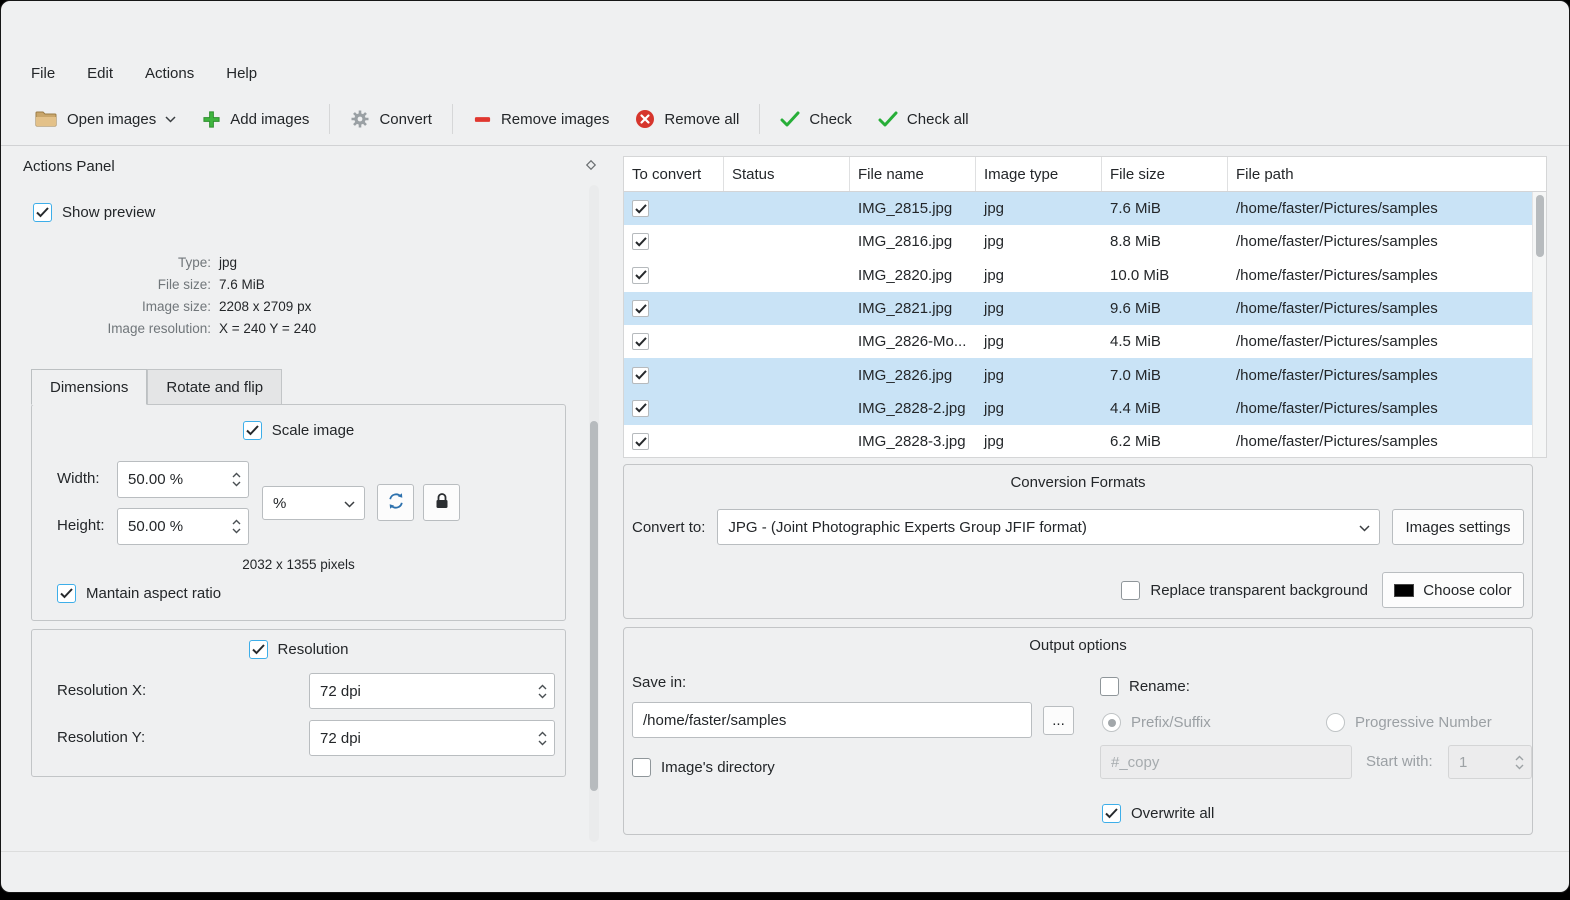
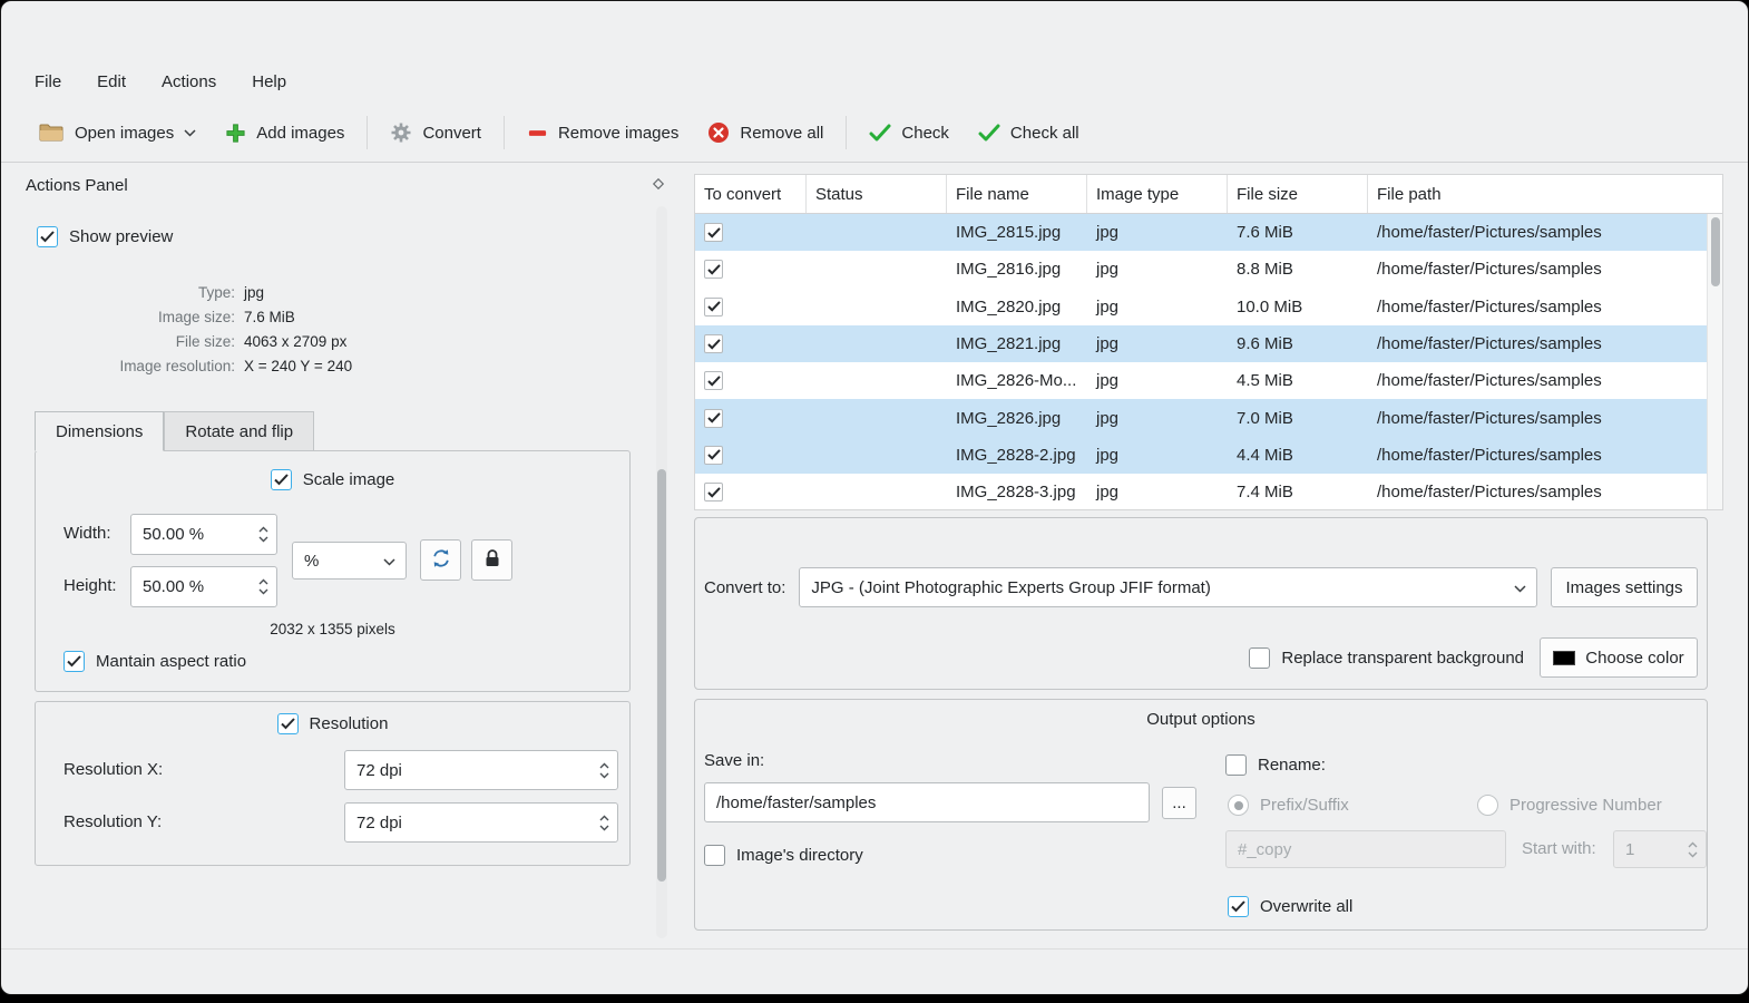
  File
  Edit
  Actions
  Help
  Open images
  Add images
  Convert
  Remove images
  Remove all
  Check
  Check all
  Actions Panel
  Show preview
  Type:
  jpg
- File size:
+ Image size:
  7.6 MiB
- Image size:
+ File size:
- 2208 x 2709 px
+ 4063 x 2709 px
  Image resolution:
  X = 240 Y = 240
  Dimensions
  Rotate and flip
  Scale image
  Width:
  50.00 %
  Height:
  50.00 %
  %
  2032 x 1355 pixels
  Mantain aspect ratio
  Resolution
  Resolution X:
  72 dpi
  Resolution Y:
  72 dpi
  To convert
  Status
  File name
  Image type
  File size
  File path
  IMG_2815.jpg
  jpg
  7.6 MiB
  /home/faster/Pictures/samples
  IMG_2816.jpg
  jpg
  8.8 MiB
  /home/faster/Pictures/samples
  IMG_2820.jpg
  jpg
  10.0 MiB
  /home/faster/Pictures/samples
  IMG_2821.jpg
  jpg
  9.6 MiB
  /home/faster/Pictures/samples
  IMG_2826-Mo...
  jpg
  4.5 MiB
  /home/faster/Pictures/samples
  IMG_2826.jpg
  jpg
  7.0 MiB
  /home/faster/Pictures/samples
  IMG_2828-2.jpg
  jpg
  4.4 MiB
  /home/faster/Pictures/samples
  IMG_2828-3.jpg
  jpg
- 6.2 MiB
+ 7.4 MiB
  /home/faster/Pictures/samples
- Conversion Formats
  Convert to:
  JPG - (Joint Photographic Experts Group JFIF format)
  Images settings
  Replace transparent background
  Choose color
  Output options
  Save in:
  /home/faster/samples
  ...
  Image's directory
  Rename:
  Prefix/Suffix
  Progressive Number
  #_copy
  Start with:
  1
  Overwrite all
